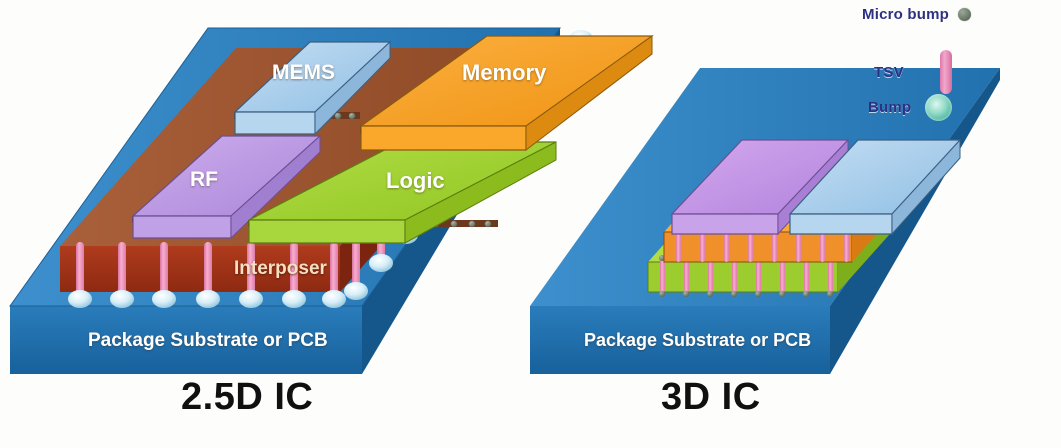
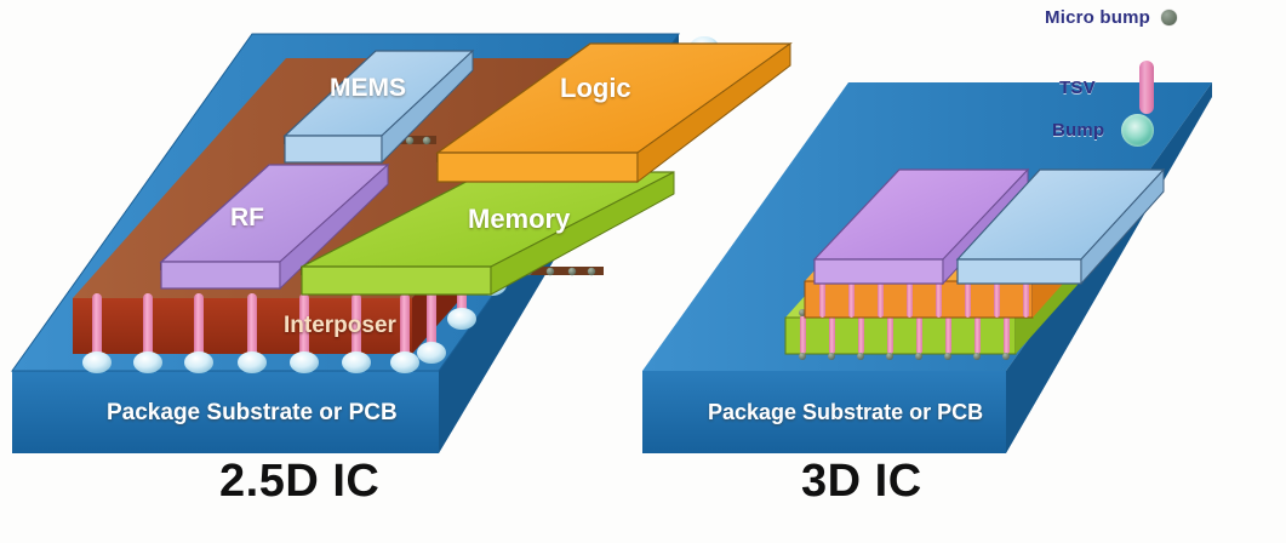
  MEMS
- Memory
+ Logic
  RF
- Logic
+ Memory
  Interposer
  Package Substrate or PCB
  Package Substrate or PCB
  2.5D IC
  3D IC
  Micro bump
  TSV
  Bump
